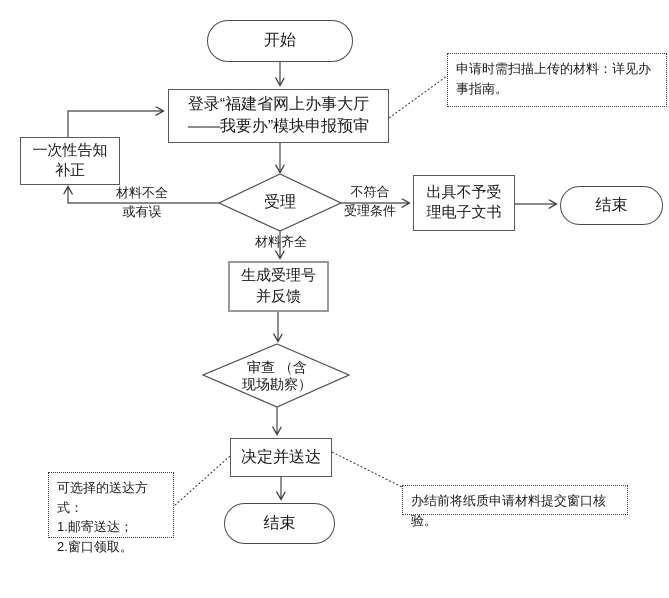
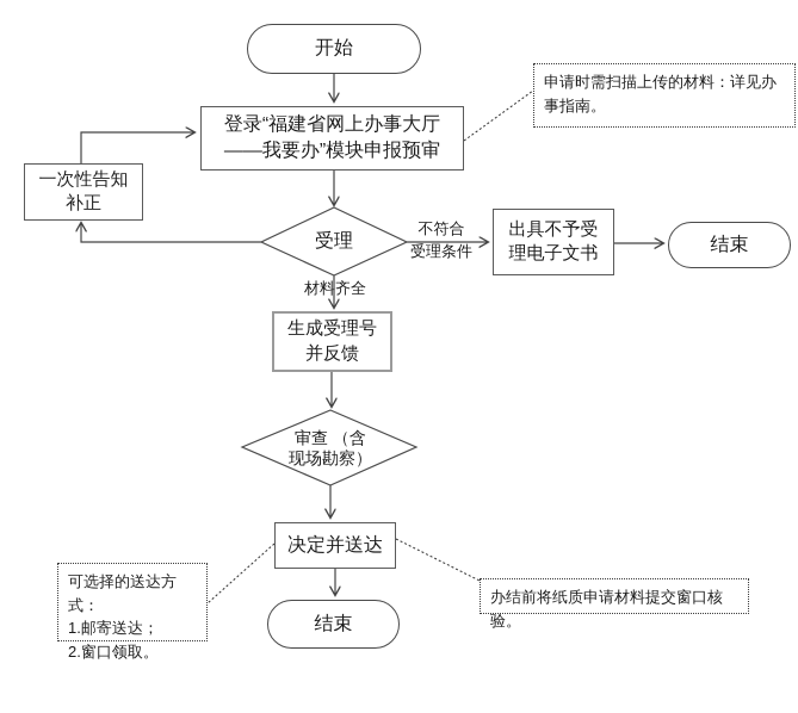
  开始
  登录“福建省网上办事大厅
  ——我要办”模块申报预审
  一次性告知
  补正
  受理
  出具不予受
  理电子文书
  结束
  生成受理号
  并反馈
  审查 （含
  现场勘察）
  决定并送达
  结束
- 材料不全
- 或有误
  不符合
  受理条件
  材料齐全
  申请时需扫描上传的材料：详见办事指南。
  可选择的送达方式：
  1.邮寄送达；
  2.窗口领取。
  办结前将纸质申请材料提交窗口核验。
